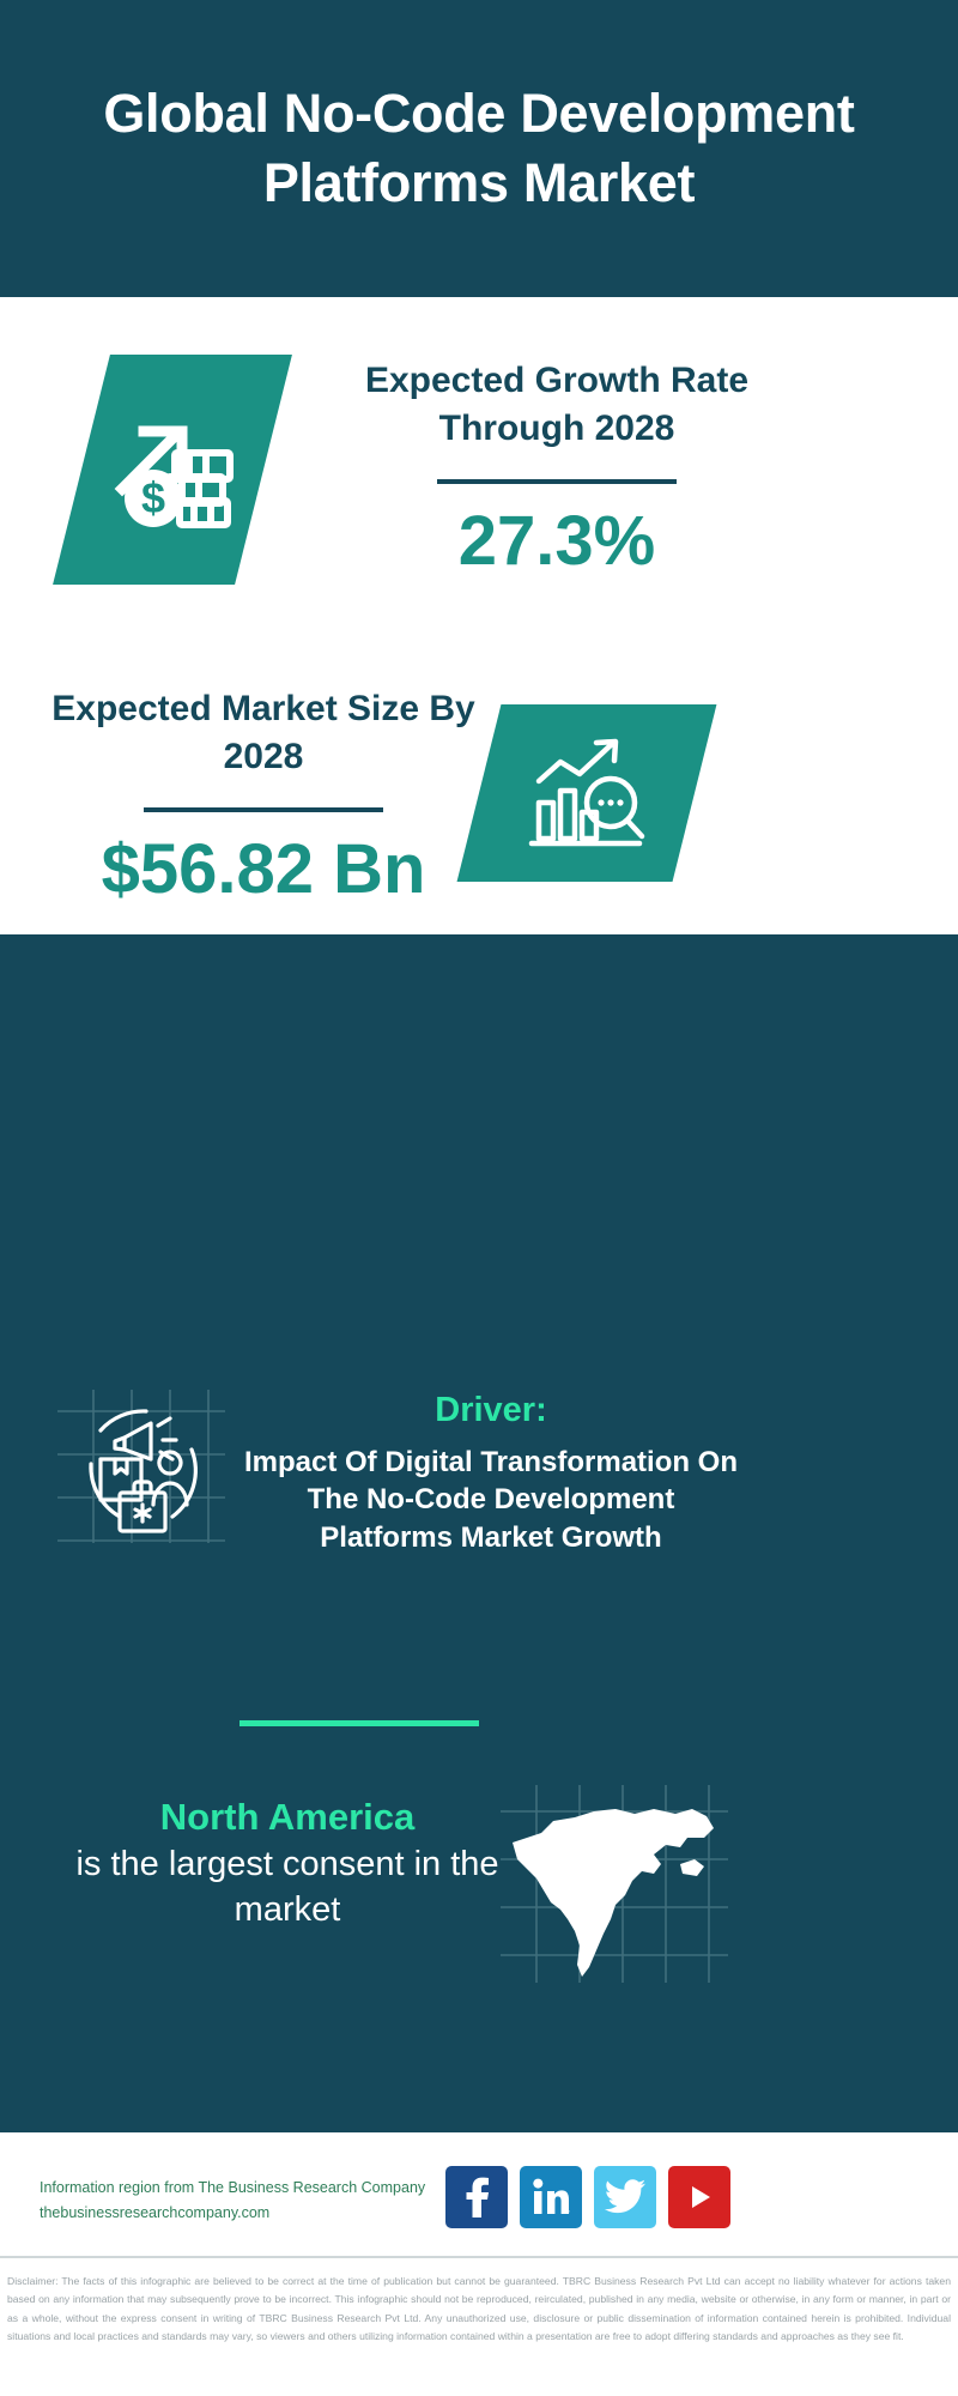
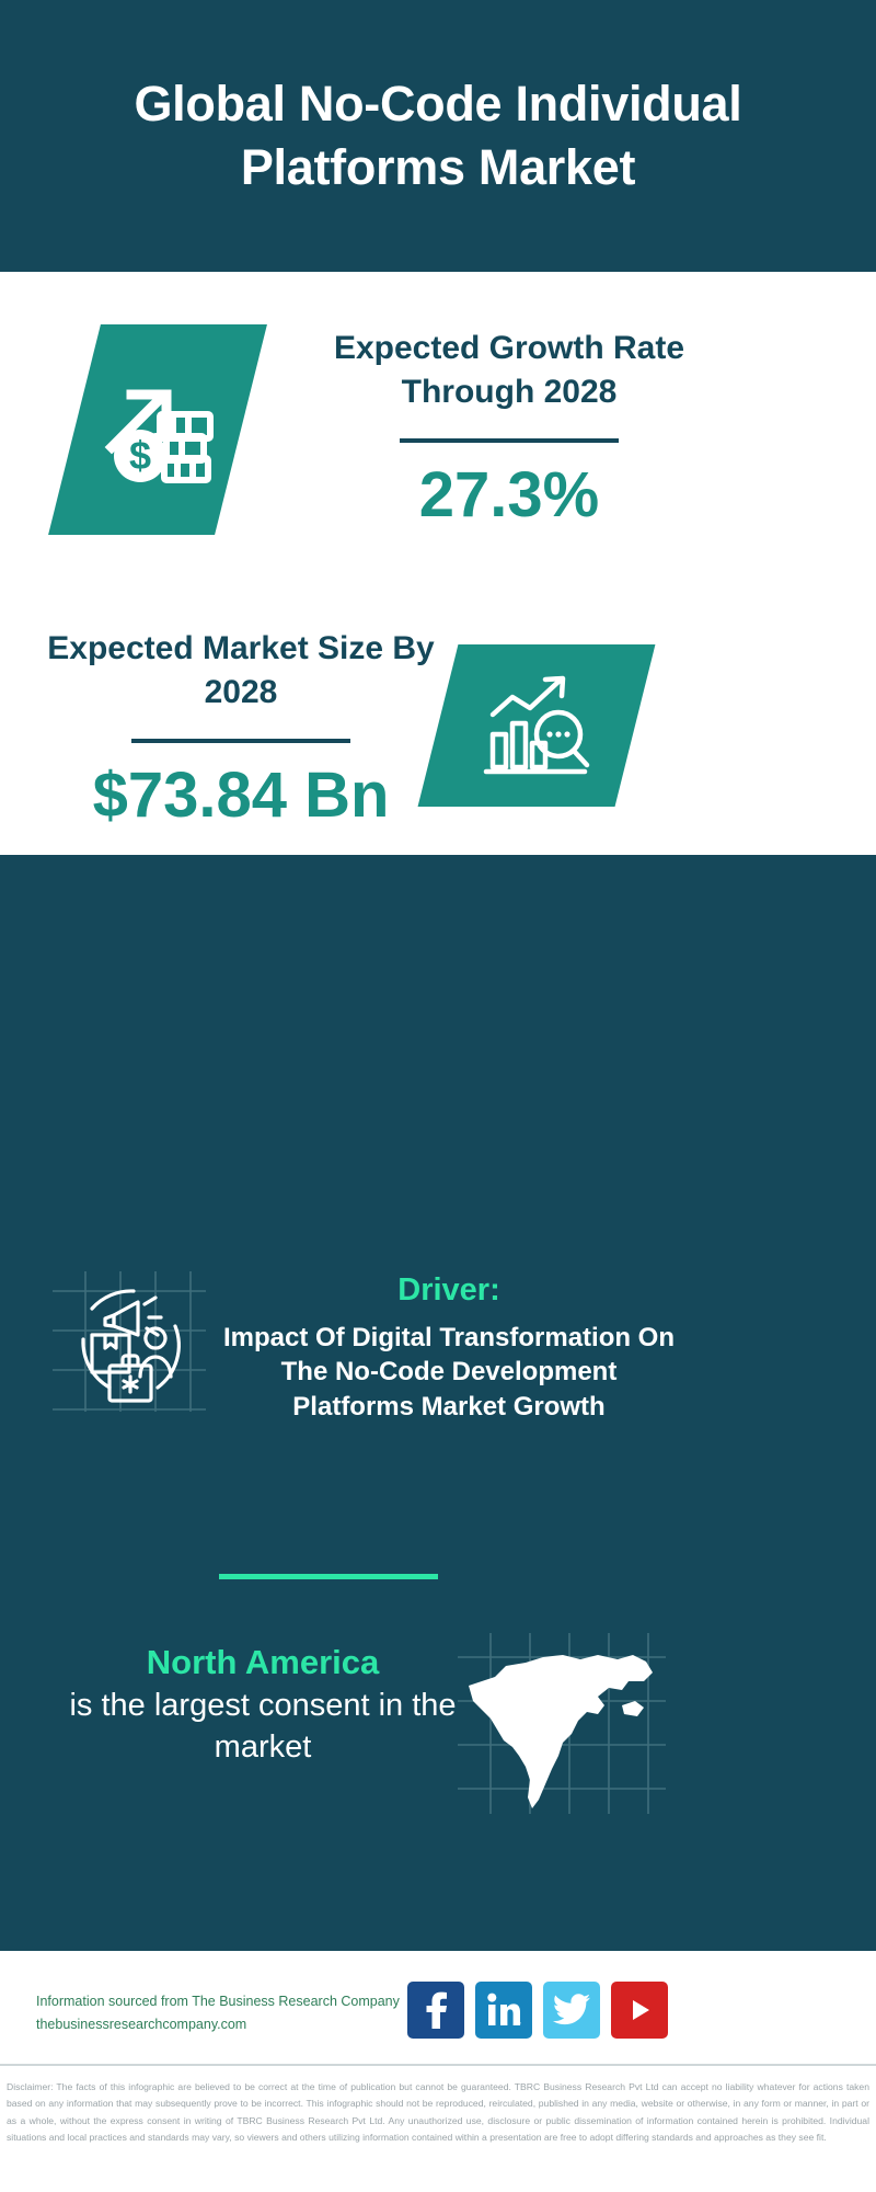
- Global No-Code Development Platforms Market
+ Global No-Code Individual Platforms Market
  Expected Growth Rate Through 2028
  27.3%
  Expected Market Size By 2028
- $56.82 Bn
+ $73.84 Bn
  Driver:
  Impact Of Digital Transformation On The No-Code Development Platforms Market Growth
  North America
  is the largest consent in the market
- Information region from The Business Research Company
+ Information sourced from The Business Research Company
  thebusinessresearchcompany.com
  Disclaimer: The facts of this infographic are believed to be correct at the time of publication but cannot be guaranteed. TBRC Business Research Pvt Ltd can accept no liability whatever for actions taken based on any information that may subsequently prove to be incorrect. This infographic should not be reproduced, reirculated, published in any media, website or otherwise, in any form or manner, in part or as a whole, without the express consent in writing of TBRC Business Research Pvt Ltd. Any unauthorized use, disclosure or public dissemination of information contained herein is prohibited. Individual situations and local practices and standards may vary, so viewers and others utilizing information contained within a presentation are free to adopt differing standards and approaches as they see fit.
